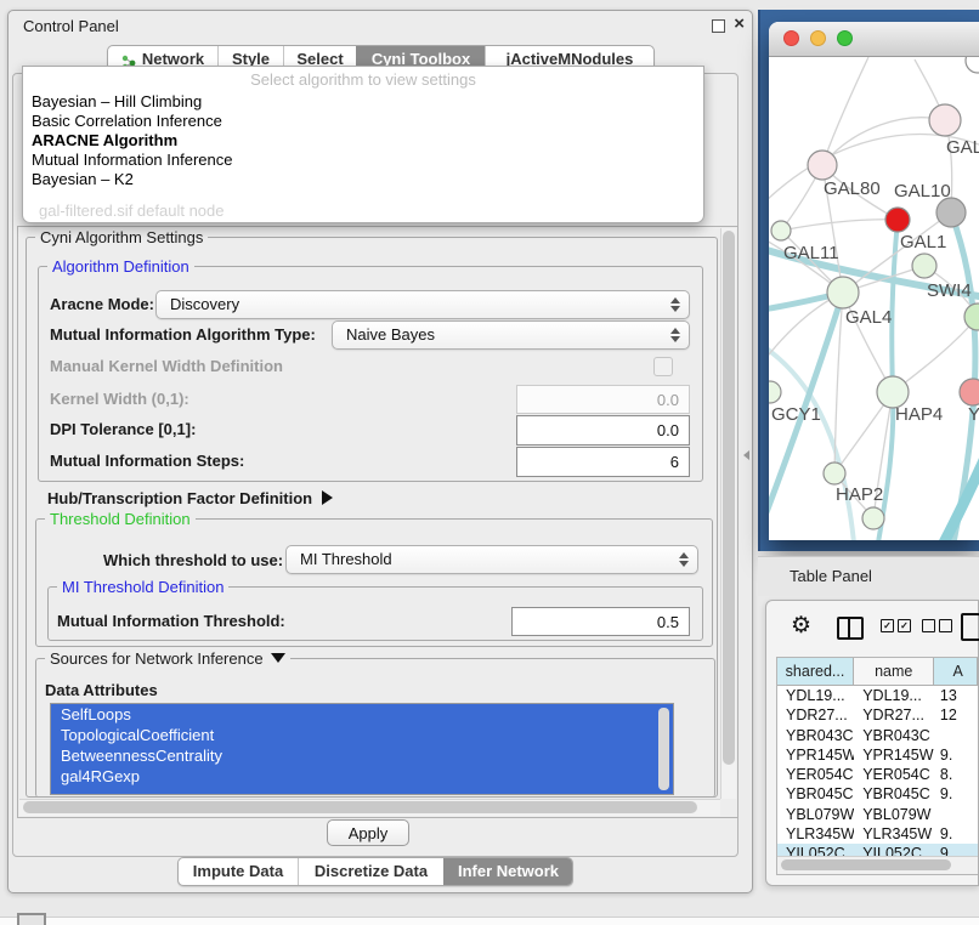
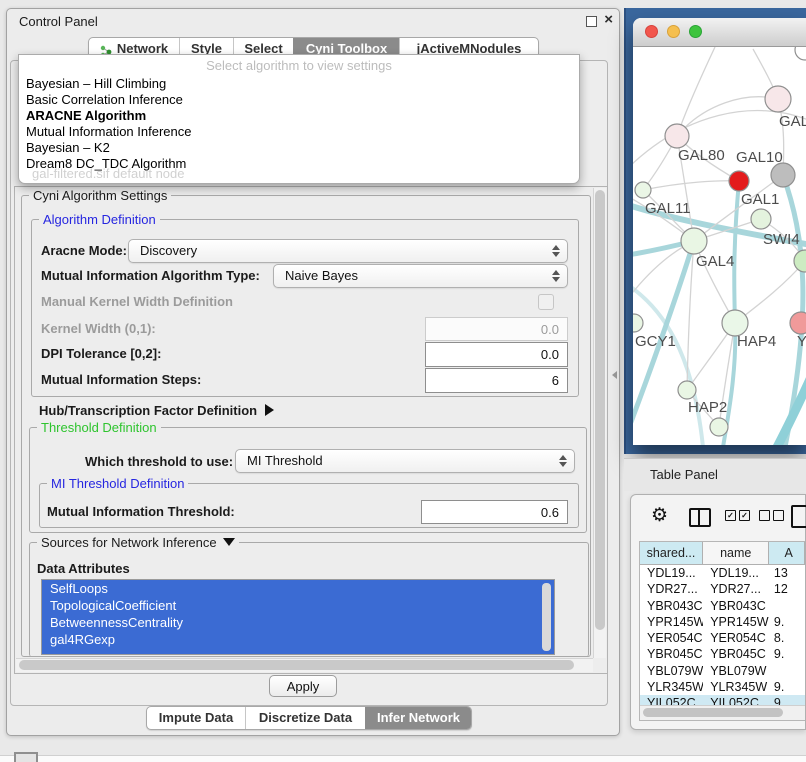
  Control Panel
  ×
  Network
  Style
  Select
  Cyni Toolbox
  jActiveMNodules
  Cyni Algorithm Settings
  Algorithm Definition
  Aracne Mode:
  Discovery
  Mutual Information Algorithm Type:
  Naive Bayes
  Manual Kernel Width Definition
  Kernel Width (0,1):
  0.0
- DPI Tolerance [0,1]:
+ DPI Tolerance [0,2]:
  0.0
  Mutual Information Steps:
  6
  Hub/Transcription Factor Definition
  Threshold Definition
  Which threshold to use:
  MI Threshold
  MI Threshold Definition
  Mutual Information Threshold:
- 0.5
+ 0.6
  Sources for Network Inference
  Data Attributes
  SelfLoops
  TopologicalCoefficient
  BetweennessCentrality
  gal4RGexp
  Select algorithm to view settings
  Bayesian – Hill Climbing
  Basic Correlation Inference
  ARACNE Algorithm
  Mutual Information Inference
  Bayesian – K2
+ Dream8 DC_TDC Algorithm
  gal-filtered.sif default node
  Apply
  Impute Data
  Discretize Data
  Infer Network
  GAL
  GAL80
  GAL10
  GAL11
  GAL1
  SWI4
  GAL4
  GCY1
  HAP4
  Y
  HAP2
  Table Panel
  ⚙
  ✓
  ✓
  shared...
  name
  A
  YDL19...
  YDL19...
  13
  YDR27...
  YDR27...
  12
  YBR043C
  YBR043C
  YPR145W
  YPR145W
  9.
  YER054C
  YER054C
  8.
  YBR045C
  YBR045C
  9.
  YBL079W
  YBL079W
  YLR345W
  YLR345W
  9.
  YIL052C
  YIL052C
  9.
